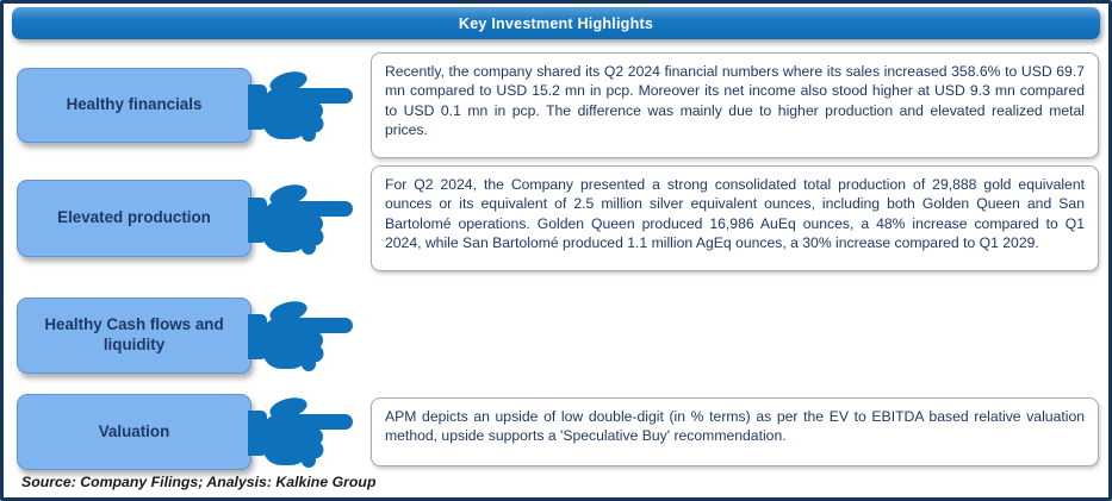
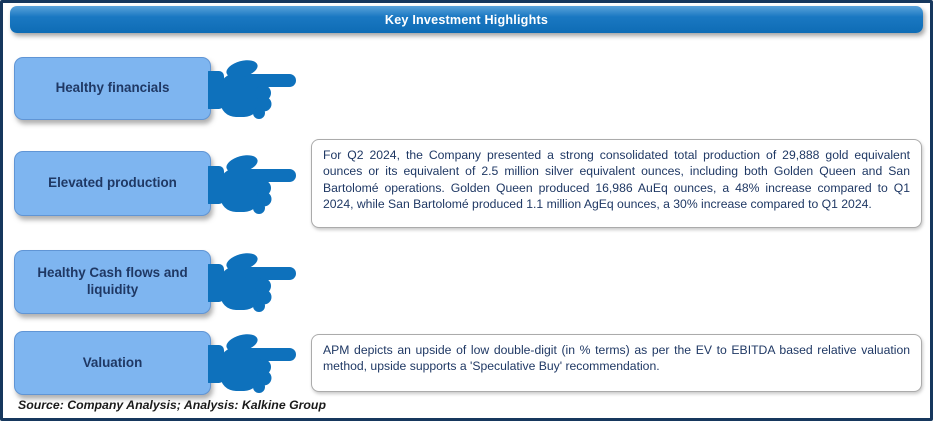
  Key Investment Highlights
  Healthy financials
- Recently, the company shared its Q2 2024 financial numbers where its sales increased 358.6% to USD 69.7 mn compared to USD 15.2 mn in pcp. Moreover its net income also stood higher at USD 9.3 mn compared to USD 0.1 mn in pcp. The difference was mainly due to higher production and elevated realized metal prices.
  Elevated production
- For Q2 2024, the Company presented a strong consolidated total production of 29,888 gold equivalent ounces or its equivalent of 2.5 million silver equivalent ounces, including both Golden Queen and San Bartolomé operations. Golden Queen produced 16,986 AuEq ounces, a 48% increase compared to Q1 2024, while San Bartolomé produced 1.1 million AgEq ounces, a 30% increase compared to Q1 2029.
+ For Q2 2024, the Company presented a strong consolidated total production of 29,888 gold equivalent ounces or its equivalent of 2.5 million silver equivalent ounces, including both Golden Queen and San Bartolomé operations. Golden Queen produced 16,986 AuEq ounces, a 48% increase compared to Q1 2024, while San Bartolomé produced 1.1 million AgEq ounces, a 30% increase compared to Q1 2024.
  Healthy Cash flows and liquidity
  Valuation
  APM depicts an upside of low double-digit (in % terms) as per the EV to EBITDA based relative valuation method, upside supports a 'Speculative Buy' recommendation.
- Source: Company Filings; Analysis: Kalkine Group
+ Source: Company Analysis; Analysis: Kalkine Group
